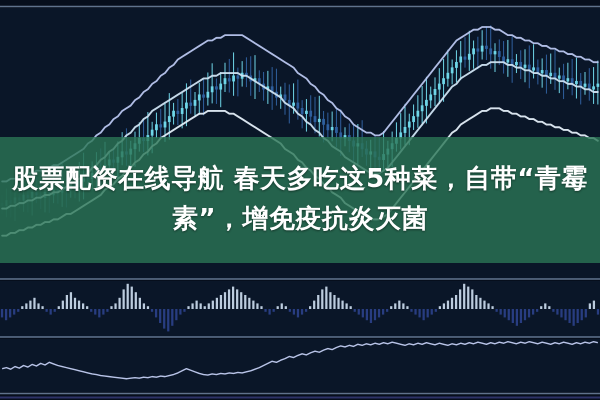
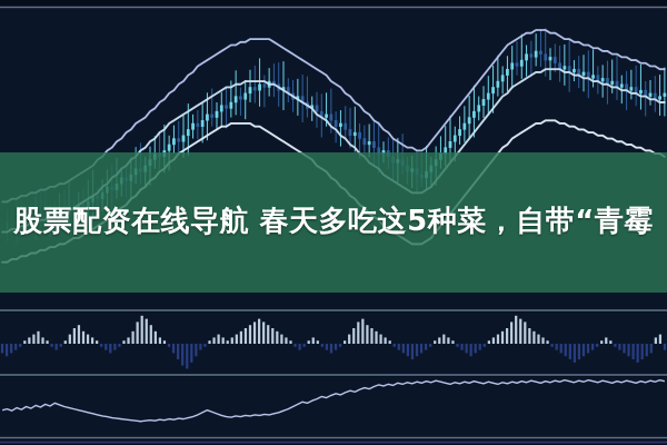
  股票配资在线导航 春天多吃这5种菜，自带“青霉
- 素”，增免疫抗炎灭菌
